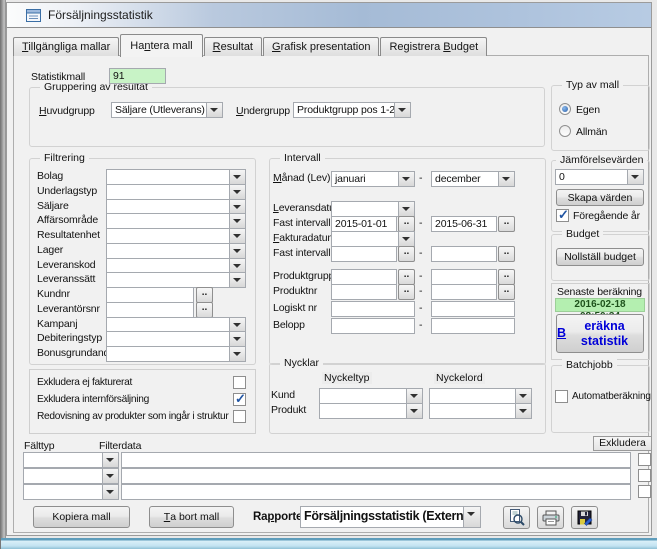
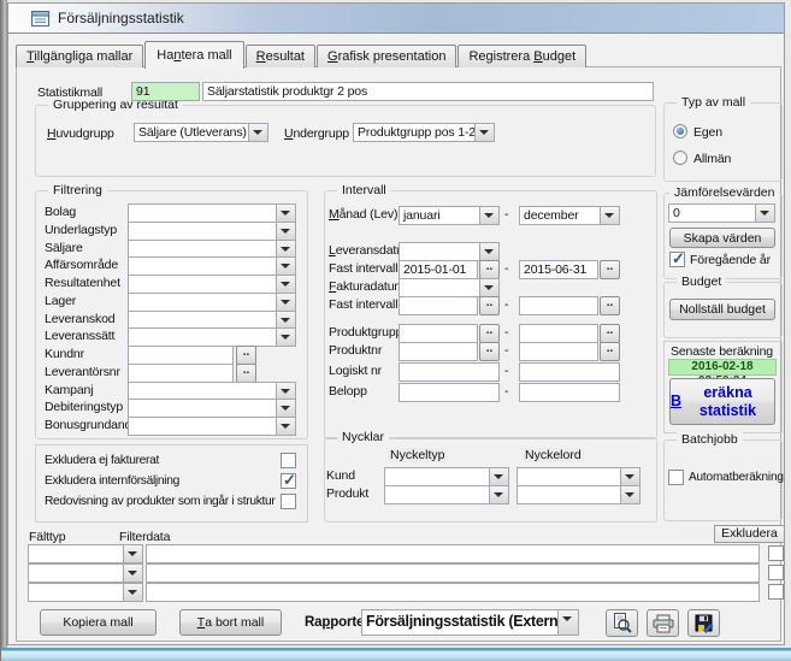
  Försäljningsstatistik
  Tillgängliga mallar
  Hantera mall
  Resultat
  Grafisk presentation
  Registrera Budget
  Statistikmall
  91
+ Säljarstatistik produktgr 2 pos
  Gruppering av resultat
  Huvudgrupp
  Säljare (Utleverans)
  Undergrupp
  Produktgrupp pos 1-2
  Typ av mall
  Egen
  Allmän
  Filtrering
  Intervall
  Jämförelsevärden
  0
  Skapa värden
  Föregående år
  Budget
  Nollställ budget
  Senaste beräkning
  B
  eräkna statistik
  Batchjobb
  Automatberäkning
  Nycklar
  Nyckeltyp
  Nyckelord
  Fälttyp
  Filterdata
  Exkludera
  Kopiera mall
  T
  a bort mall
  Rapport
  Försäljningsstatistik (Extern
  Bolag
  Underlagstyp
  Säljare
  Affärsområde
  Resultatenhet
  Lager
  Leveranskod
  Leveranssätt
  Kundnr
  Leverantörsnr
  Kampanj
  Debiteringstyp
  Bonusgrundan
  Månad (Lev)
  januari
  december
  Leveransdat
  Fast intervall
  2015-01-01
  2015-06-31
  Fakturadatu
  Fast intervall
  Produktgrup
  Produktnr
  Logiskt nr
  Belopp
  Exkludera ej fakturerat
  Exkludera internförsäljning
  Redovisning av produkter som ingår i struktur
  Kund
  Produkt
